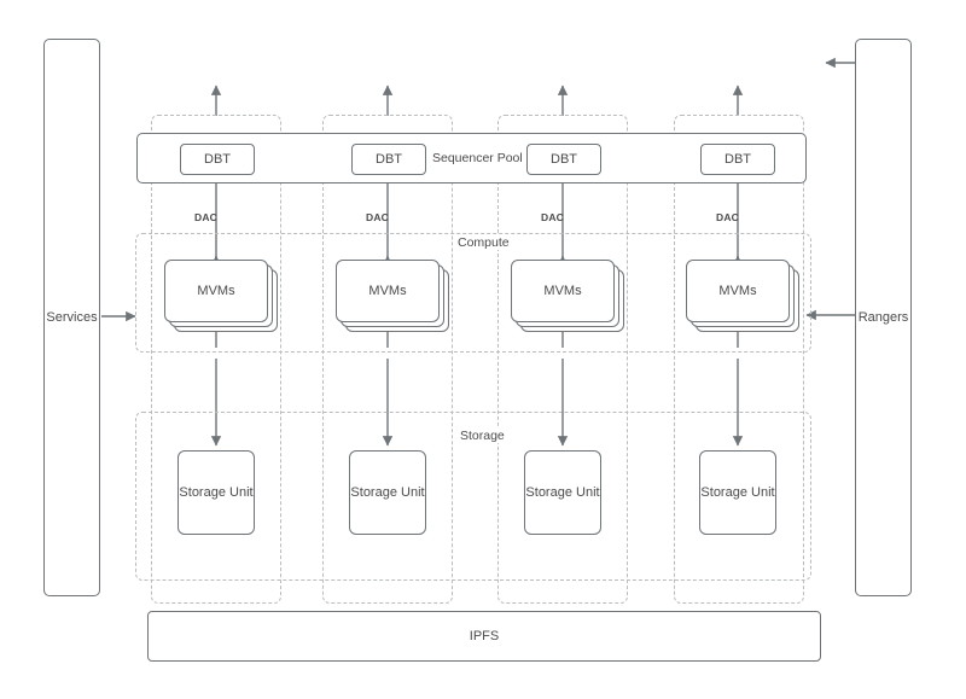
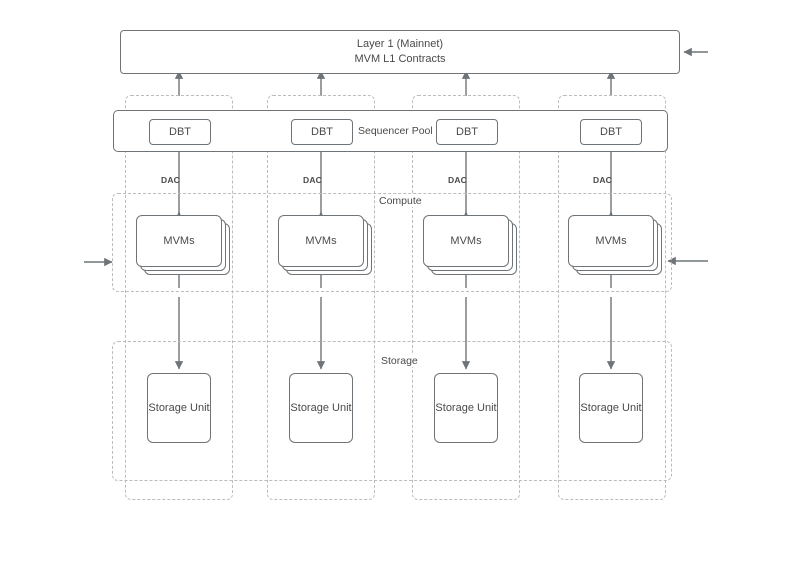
+ Layer 1 (Mainnet)
+ MVM L1 Contracts
  Sequencer Pool
  DBT
  DBT
  DBT
  DBT
  DAC
  DAC
  DAC
  DAC
  Compute
  MVMs
  MVMs
  MVMs
  MVMs
  Storage
  Storage Unit
  Storage Unit
  Storage Unit
  Storage Unit
- IPFS
- Services
- Rangers
